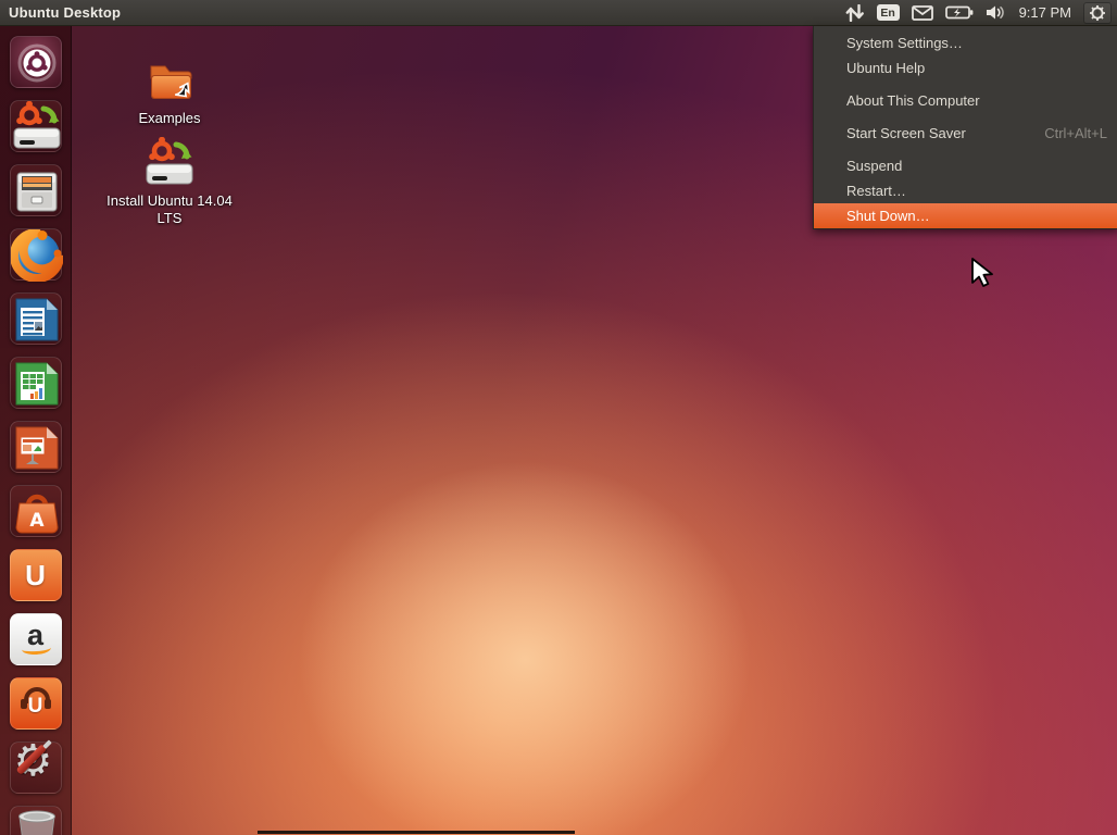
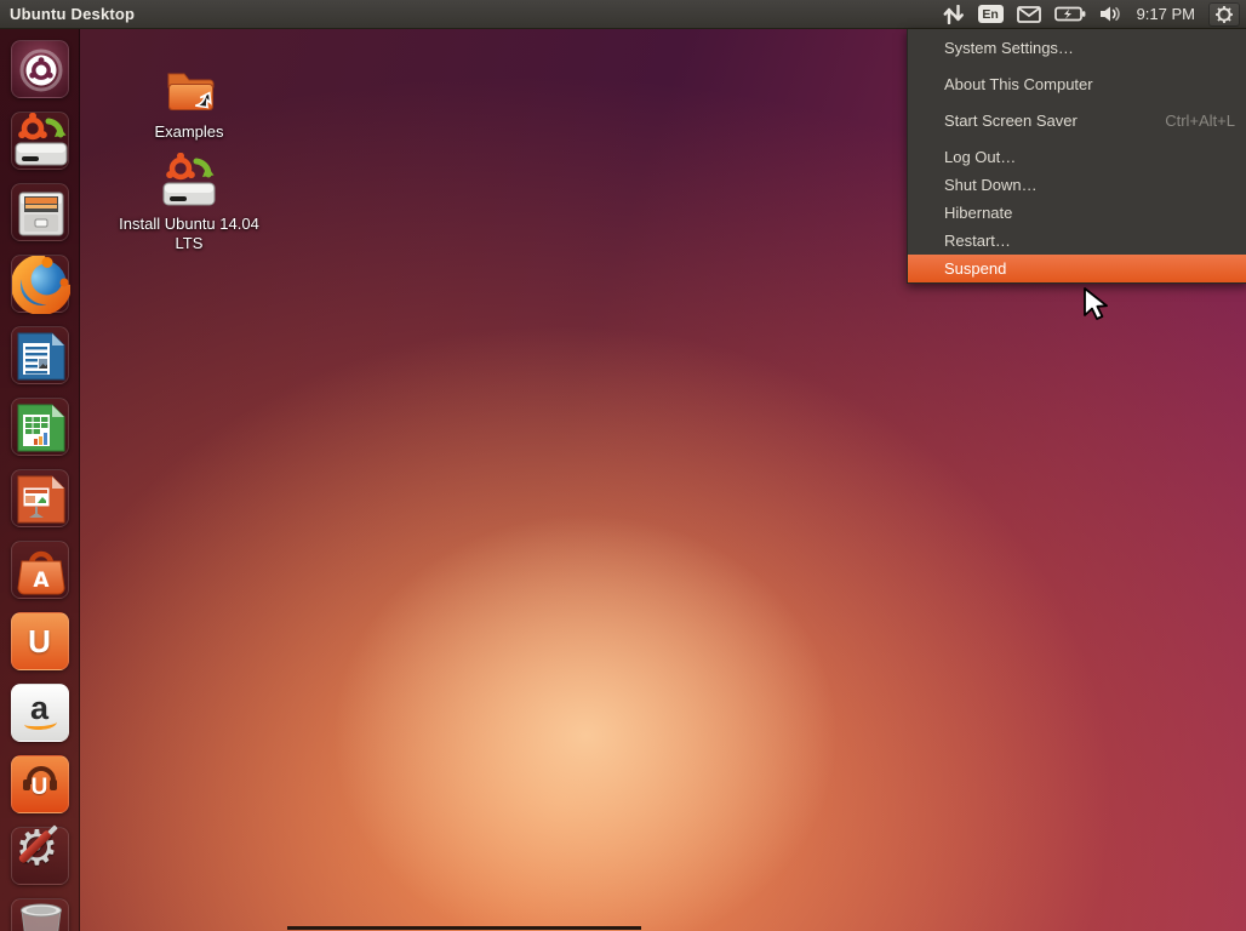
  Examples
  Install Ubuntu 14.04 LTS
  A
  U
  a
  U
  Ubuntu Desktop
  En
  9:17 PM
  System Settings…
- Ubuntu Help
  About This Computer
  Start Screen Saver
  Ctrl+Alt+L
+ Log Out…
- Suspend
+ Shut Down…
+ Hibernate
  Restart…
- Shut Down…
+ Suspend
